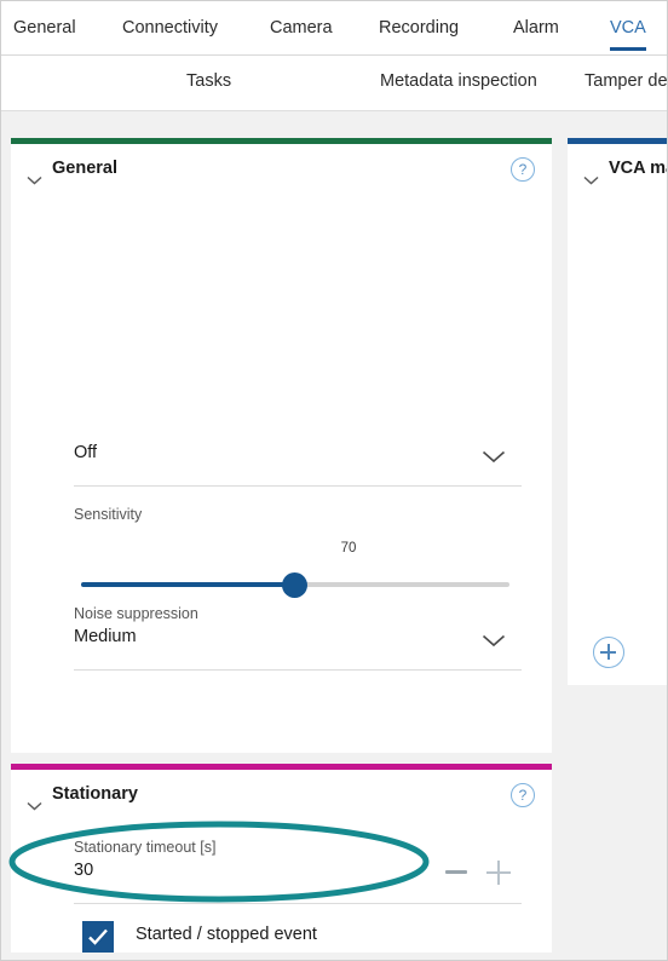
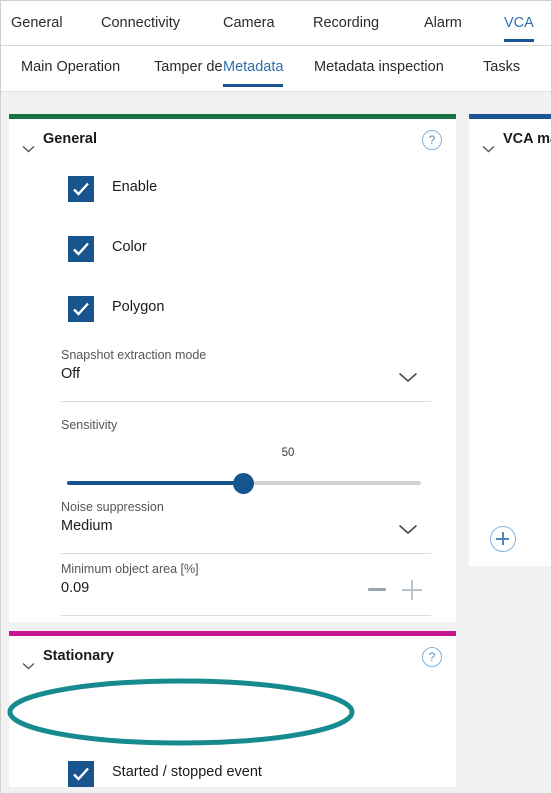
  General
  Connectivity
  Camera
  Recording
  Alarm
  VCA
+ Main Operation
- Tasks
+ Tamper de
+ Metadata
  Metadata inspection
- Tamper de
+ Tasks
  General
  ?
+ Enable
+ Color
+ Polygon
+ Snapshot extraction mode
  Off
  Sensitivity
- 70
+ 50
  Noise suppression
  Medium
+ Minimum object area [%]
+ 0.09
  Stationary
  ?
- Stationary timeout [s]
- 30
  Started / stopped event
  VCA m
